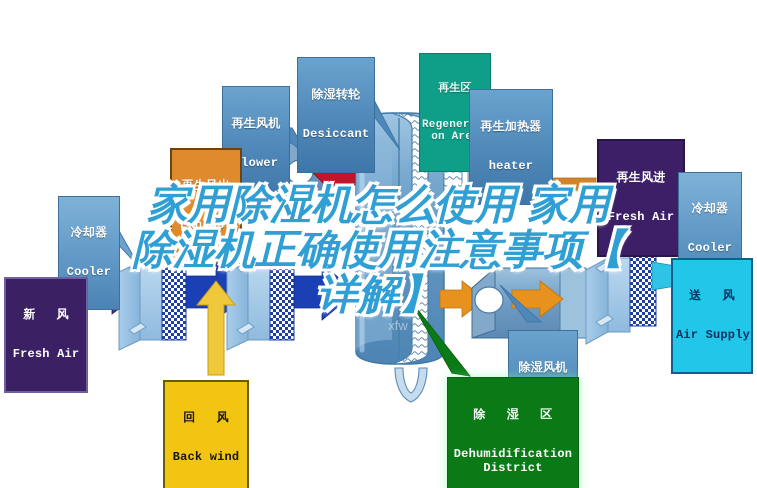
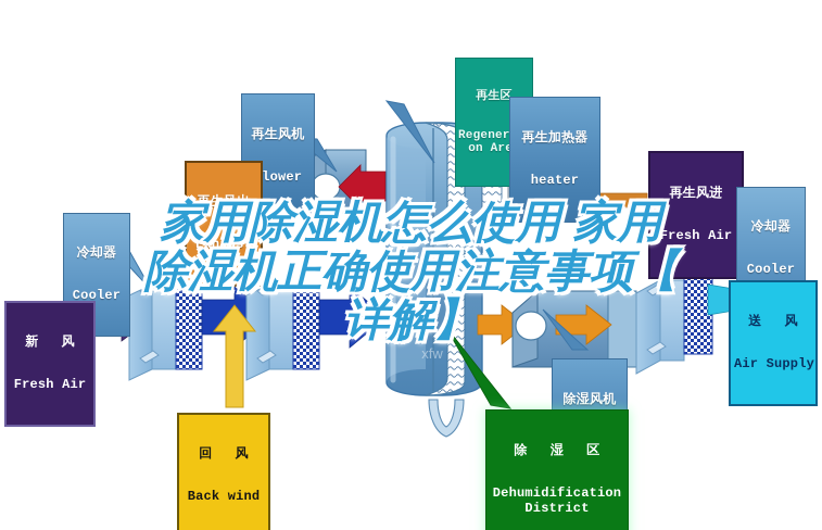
  xfw
- 除湿转轮
- Desiccant
  再生风机
  lower
  再生区
  Regener
  再生加热器
  heater
  再生风出
  Exhaust
  再生风进
  Fresh Air
  冷却器
  Cooler
  冷却器
  Cooler
  新 风
  Fresh Air
  回 风
  Back wind
  除湿风机
  除 湿 区
  Dehumidification
  District
  送 风
  Air Supply
  家用除湿机怎么使用 家用
  除湿机正确使用注意事项【
  详解】
